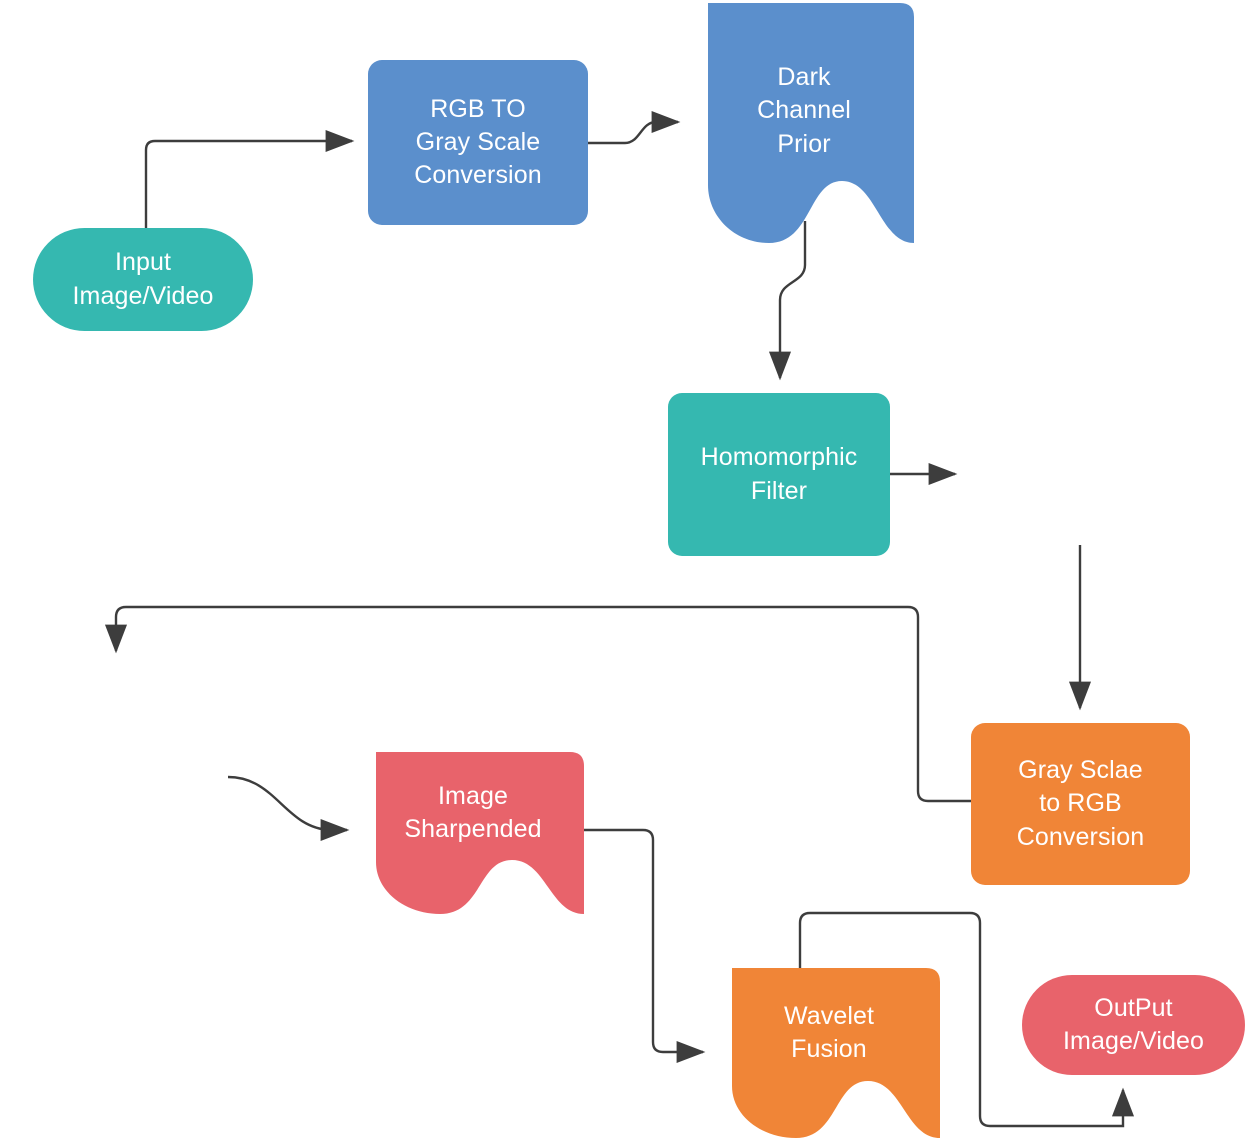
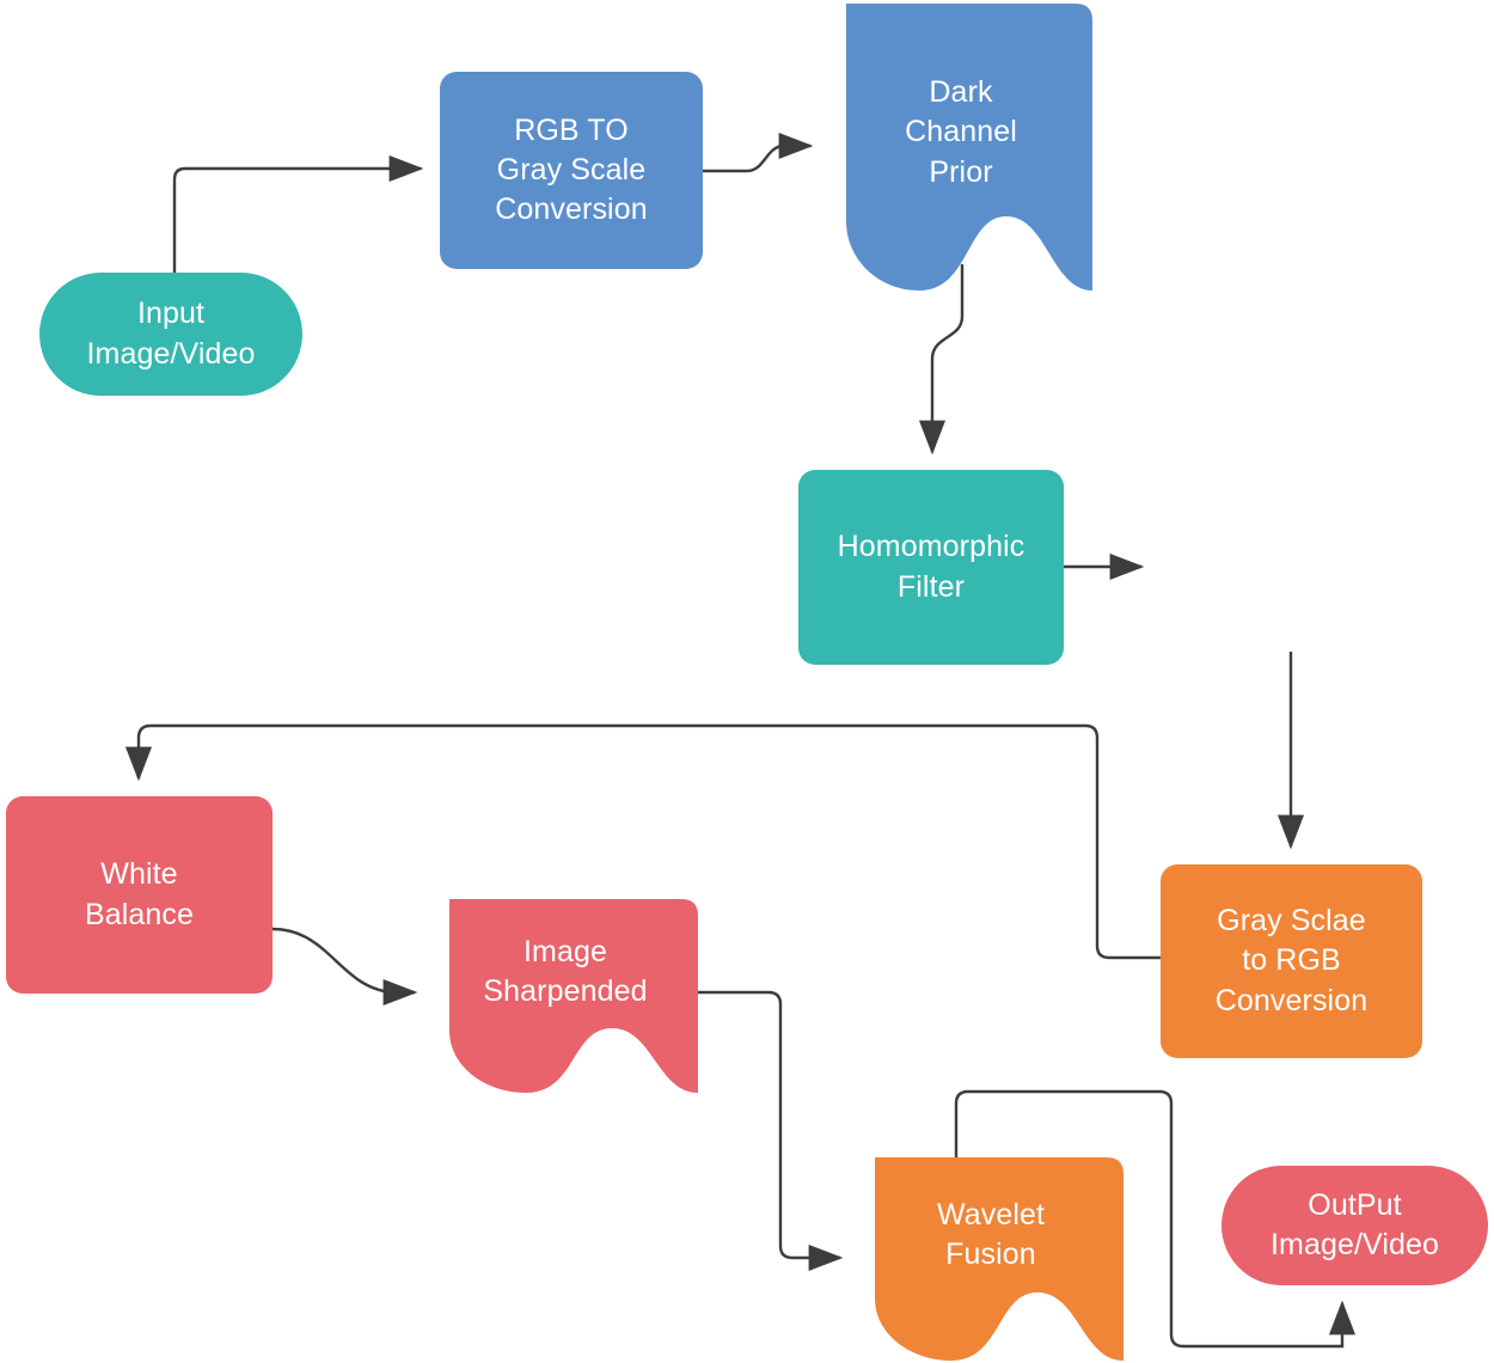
  Input
  Image/Video
  RGB TO
  Gray Scale
  Conversion
  Dark
  Channel
  Prior
  Homomorphic
  Filter
+ White
+ Balance
  Image
  Sharpended
  Gray Sclae
  to RGB
  Conversion
  Wavelet
  Fusion
  OutPut
  Image/Video
